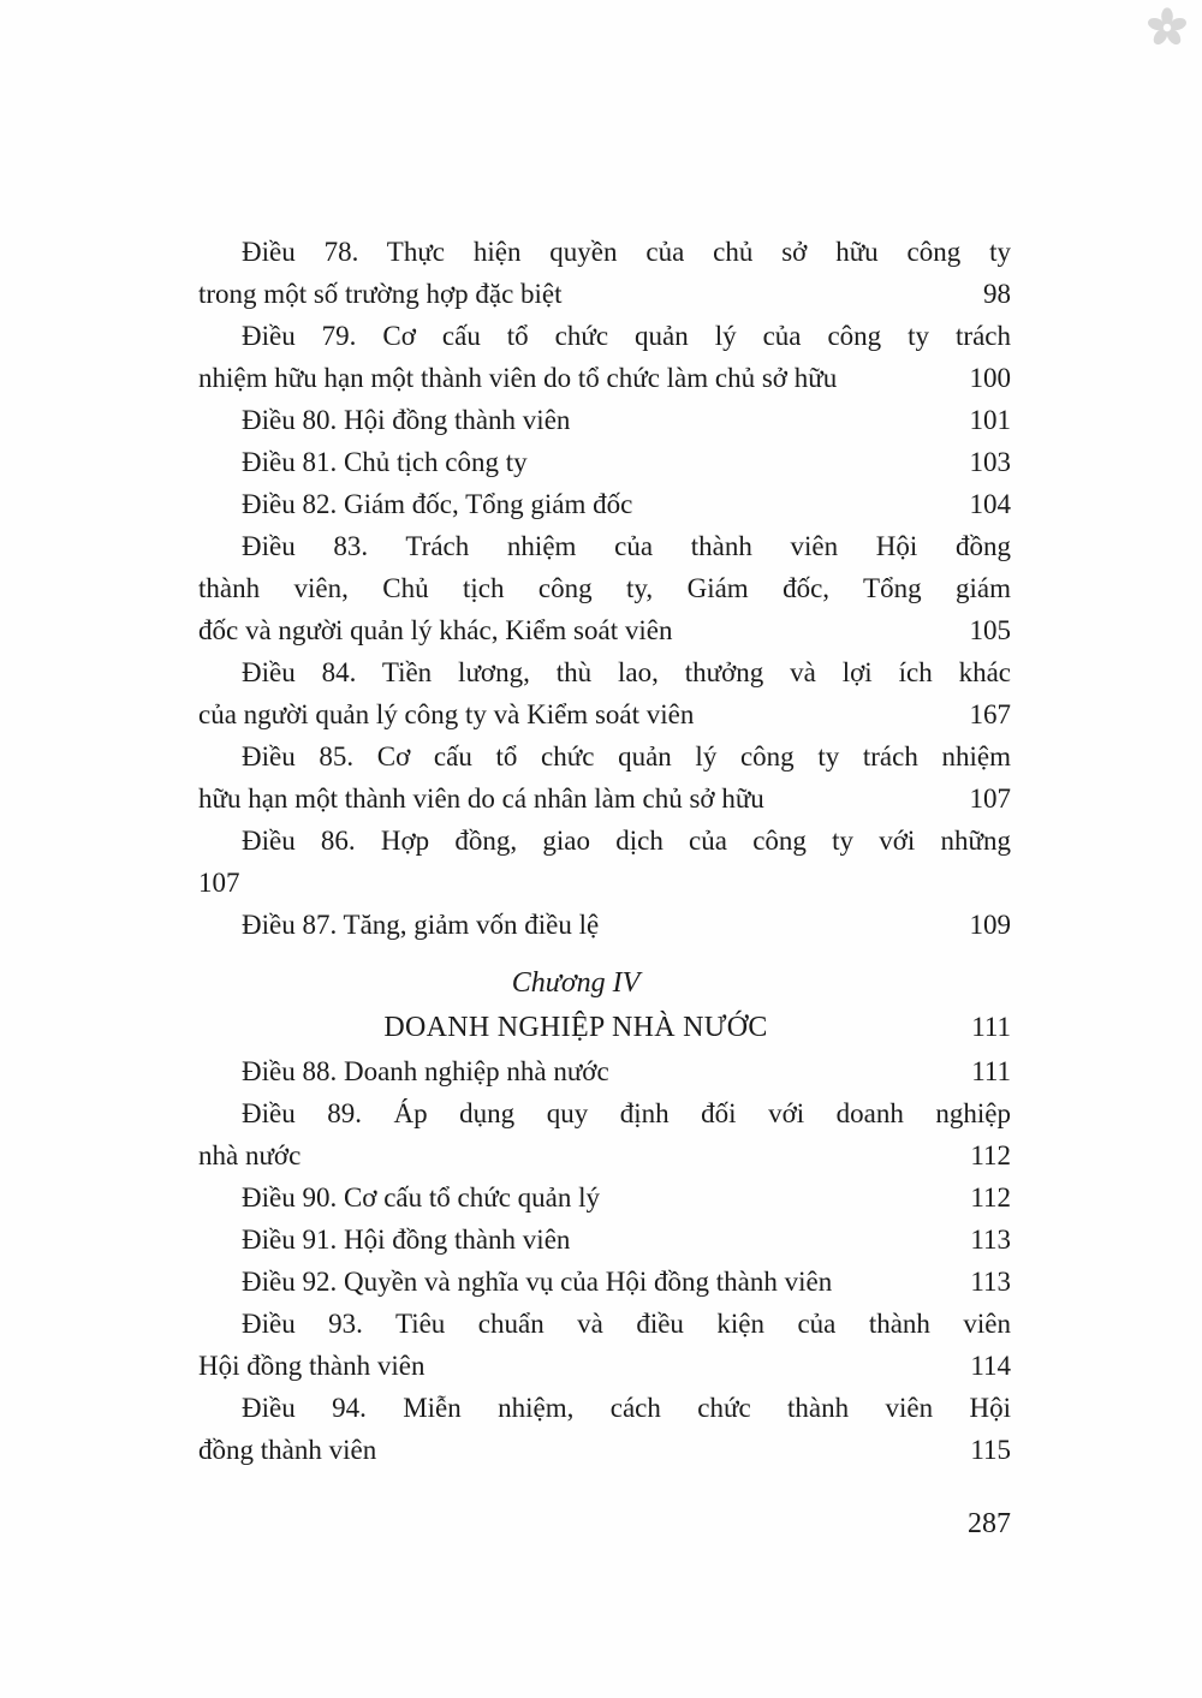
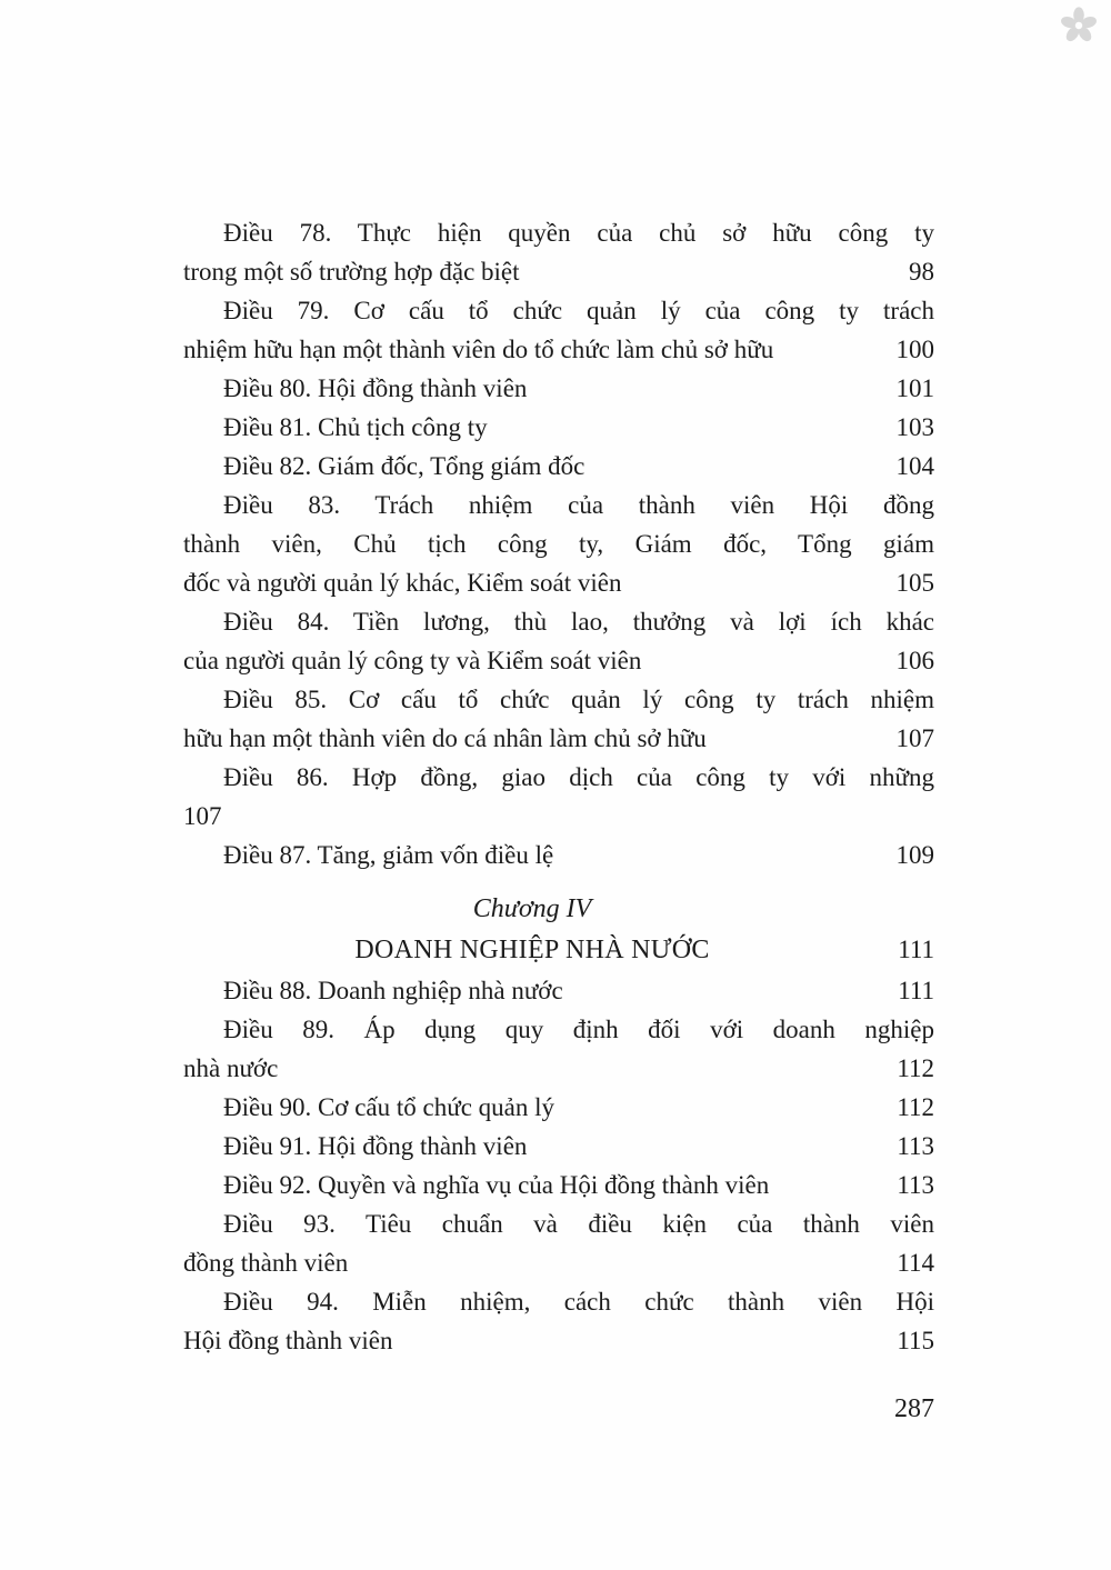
  Điều 78. Thực hiện quyền của chủ sở hữu công ty
  trong một số trường hợp đặc biệt
  98
  Điều 79. Cơ cấu tổ chức quản lý của công ty trách
  nhiệm hữu hạn một thành viên do tổ chức làm chủ sở hữu
  100
  Điều 80. Hội đồng thành viên
  101
  Điều 81. Chủ tịch công ty
  103
  Điều 82. Giám đốc, Tổng giám đốc
  104
  Điều 83. Trách nhiệm của thành viên Hội đồng
  thành viên, Chủ tịch công ty, Giám đốc, Tổng giám
  đốc và người quản lý khác, Kiểm soát viên
  105
  Điều 84. Tiền lương, thù lao, thưởng và lợi ích khác
  của người quản lý công ty và Kiểm soát viên
- 167
+ 106
  Điều 85. Cơ cấu tổ chức quản lý công ty trách nhiệm
  hữu hạn một thành viên do cá nhân làm chủ sở hữu
  107
  Điều 86. Hợp đồng, giao dịch của công ty với những
  107
  Điều 87. Tăng, giảm vốn điều lệ
  109
  Chương IV
  DOANH NGHIỆP NHÀ NƯỚC
  111
  Điều 88. Doanh nghiệp nhà nước
  111
  Điều 89. Áp dụng quy định đối với doanh nghiệp
  nhà nước
  112
  Điều 90. Cơ cấu tổ chức quản lý
  112
  Điều 91. Hội đồng thành viên
  113
  Điều 92. Quyền và nghĩa vụ của Hội đồng thành viên
  113
  Điều 93. Tiêu chuẩn và điều kiện của thành viên
- Hội đồng thành viên
+ đồng thành viên
  114
  Điều 94. Miễn nhiệm, cách chức thành viên Hội
- đồng thành viên
+ Hội đồng thành viên
  115
  287
